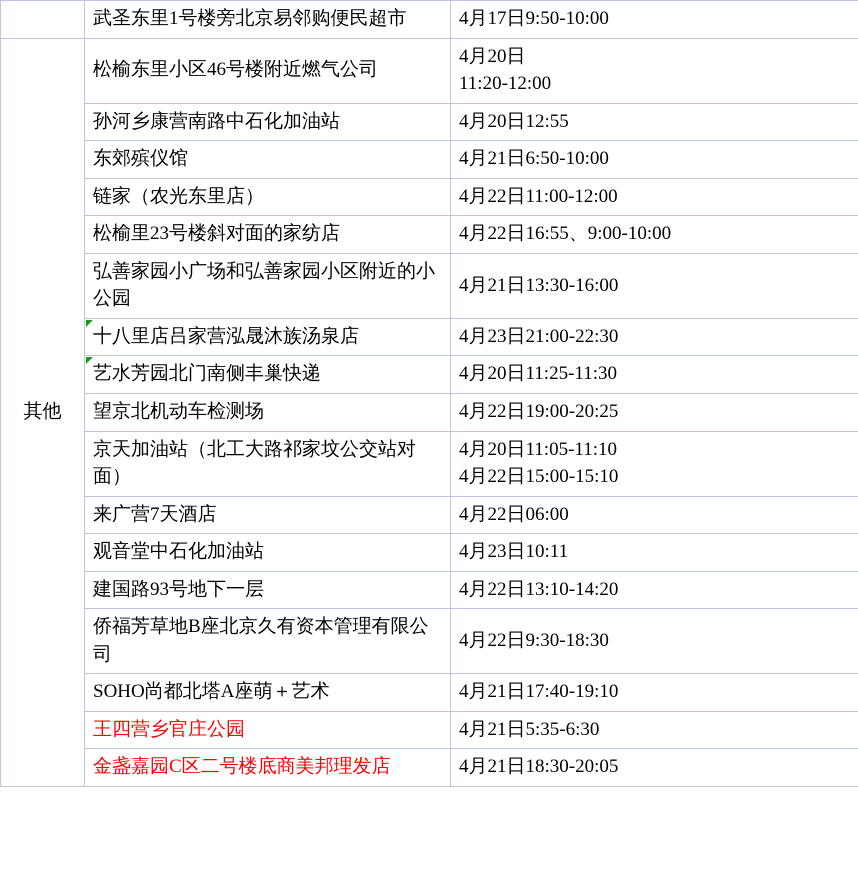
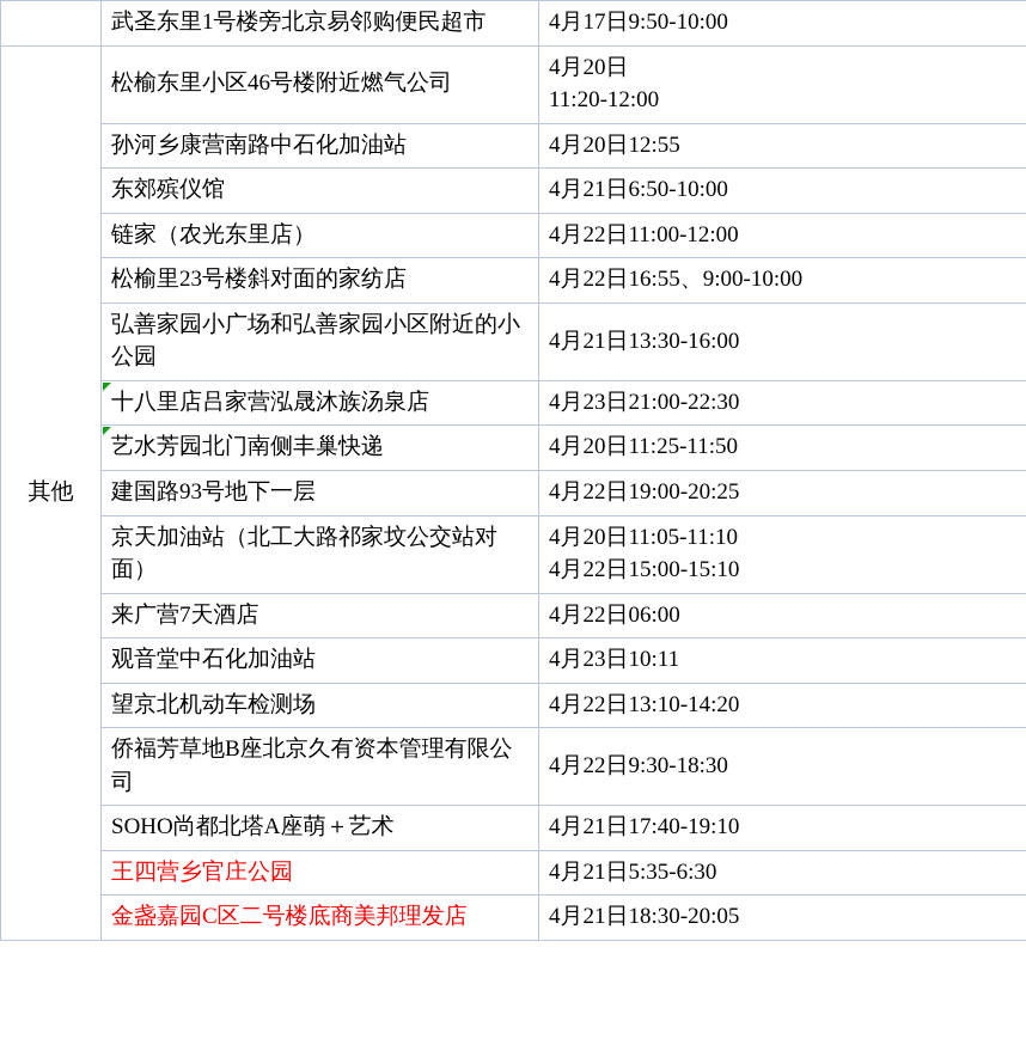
  	武圣东里1号楼旁北京易邻购便民超市	4月17日9:50-10:00
  其他	松榆东里小区46号楼附近燃气公司	4月20日 11:20-12:00
  孙河乡康营南路中石化加油站	4月20日12:55
  东郊殡仪馆	4月21日6:50-10:00
  链家（农光东里店）	4月22日11:00-12:00
  松榆里23号楼斜对面的家纺店	4月22日16:55、9:00-10:00
  弘善家园小广场和弘善家园小区附近的小公园	4月21日13:30-16:00
  十八里店吕家营泓晟沐族汤泉店	4月23日21:00-22:30
- 艺水芳园北门南侧丰巢快递	4月20日11:25-11:30
+ 艺水芳园北门南侧丰巢快递	4月20日11:25-11:50
- 望京北机动车检测场	4月22日19:00-20:25
+ 建国路93号地下一层	4月22日19:00-20:25
  京天加油站（北工大路祁家坟公交站对面）	4月20日11:05-11:10 4月22日15:00-15:10
  来广营7天酒店	4月22日06:00
  观音堂中石化加油站	4月23日10:11
- 建国路93号地下一层	4月22日13:10-14:20
+ 望京北机动车检测场	4月22日13:10-14:20
  侨福芳草地B座北京久有资本管理有限公司	4月22日9:30-18:30
  SOHO尚都北塔A座萌＋艺术	4月21日17:40-19:10
  王四营乡官庄公园	4月21日5:35-6:30
  金盏嘉园C区二号楼底商美邦理发店	4月21日18:30-20:05
